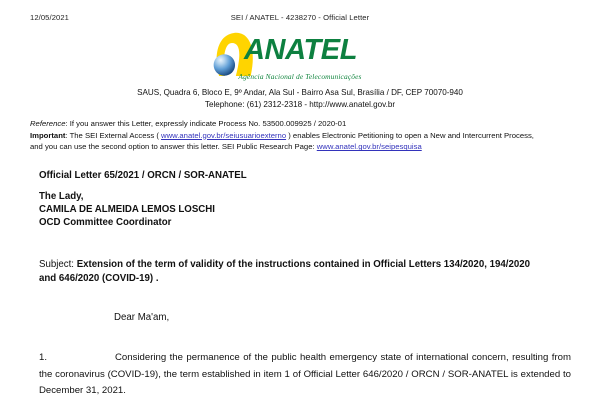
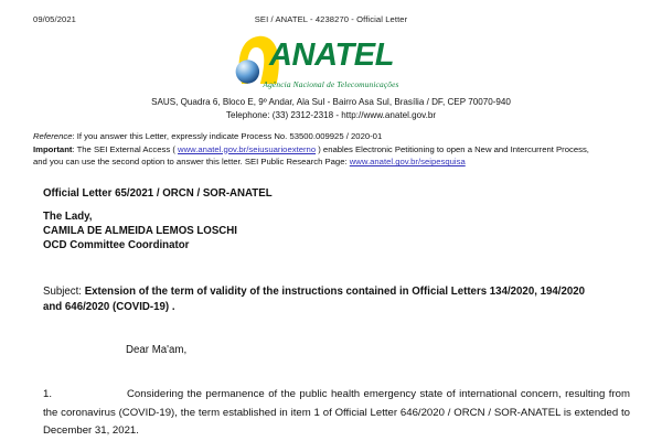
- 12/05/2021
+ 09/05/2021
  SEI / ANATEL - 4238270 - Official Letter
  ANATEL
  Agência Nacional de Telecomunicações
  SAUS, Quadra 6, Bloco E, 9º Andar, Ala Sul - Bairro Asa Sul, Brasília / DF, CEP 70070-940
- Telephone: (61) 2312-2318 - http://www.anatel.gov.br
+ Telephone: (33) 2312-2318 - http://www.anatel.gov.br
  Reference: If you answer this Letter, expressly indicate Process No. 53500.009925 / 2020-01
  Important: The SEI External Access ( www.anatel.gov.br/seiusuarioexterno ) enables Electronic Petitioning to open a New and Intercurrent Process, and you can use the second option to answer this letter. SEI Public Research Page: www.anatel.gov.br/seipesquisa
  Official Letter 65/2021 / ORCN / SOR-ANATEL
  The Lady,
  CAMILA DE ALMEIDA LEMOS LOSCHI
  OCD Committee Coordinator
  Subject: Extension of the term of validity of the instructions contained in Official Letters 134/2020, 194/2020 and 646/2020 (COVID-19) .
  Dear Ma'am,
  1. Considering the permanence of the public health emergency state of international concern, resulting from the coronavirus (COVID-19), the term established in item 1 of Official Letter 646/2020 / ORCN / SOR-ANATEL is extended to December 31, 2021.
